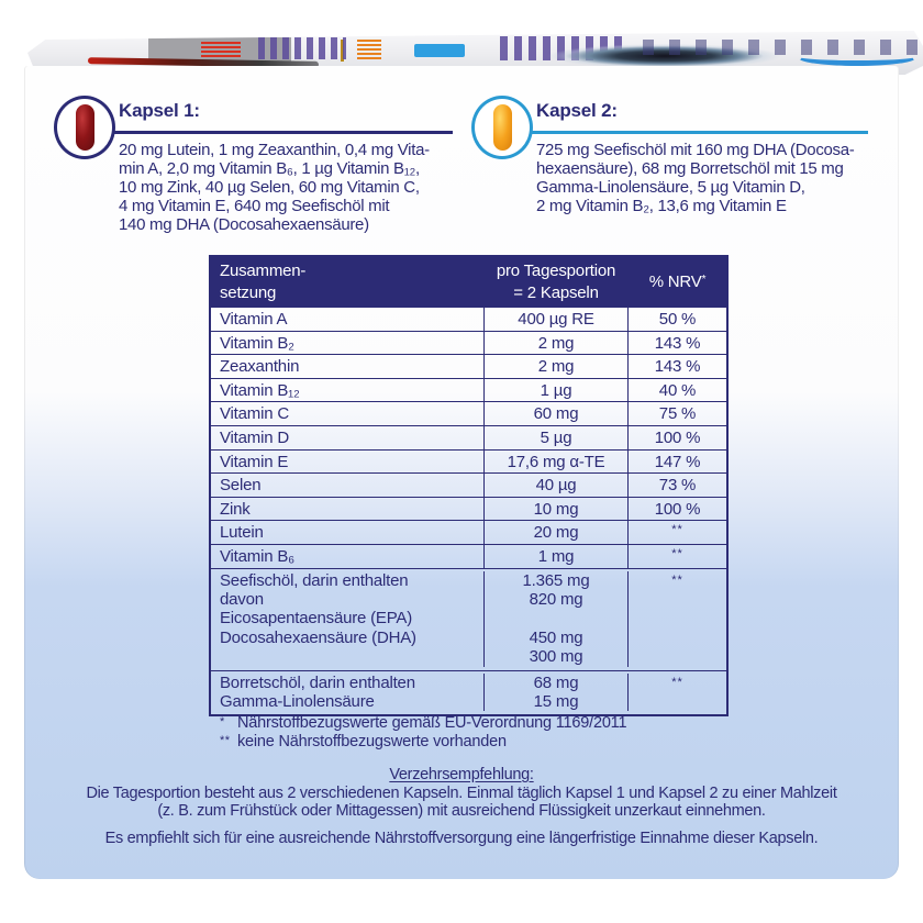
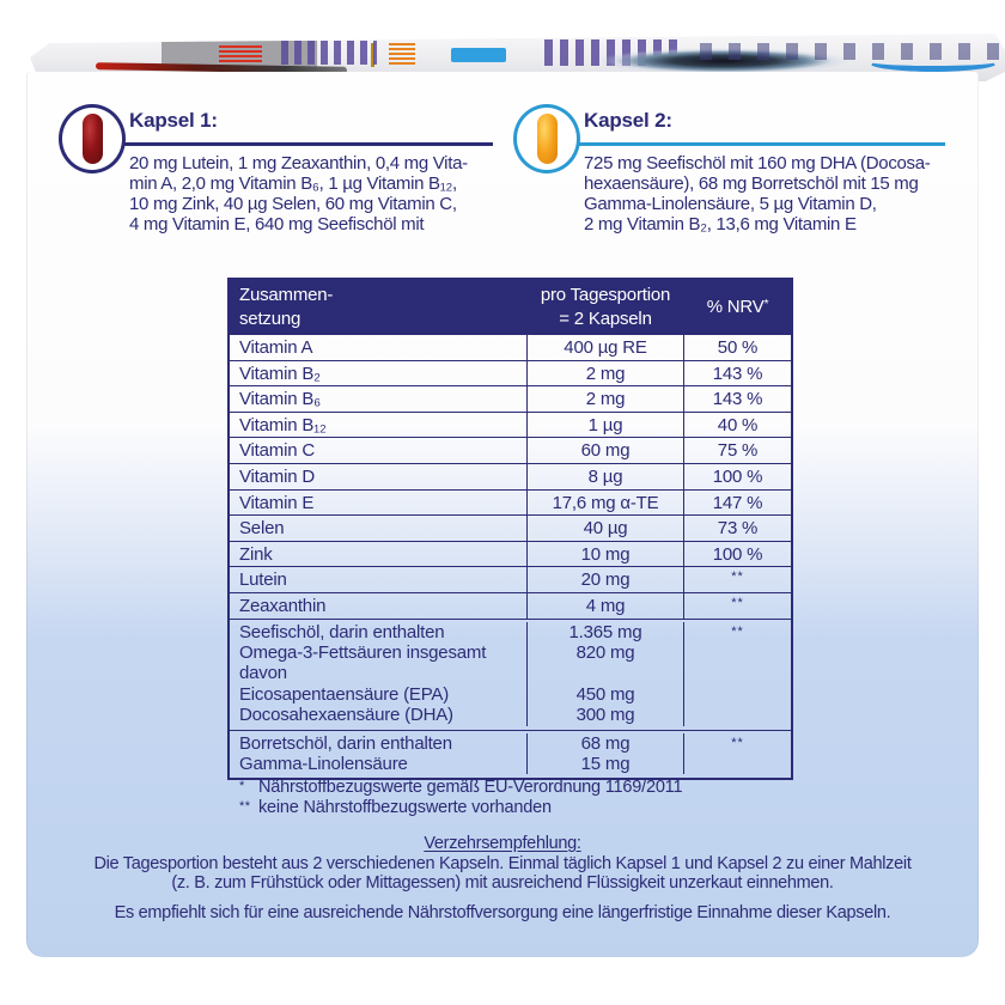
  Kapsel 1:
  20 mg Lutein, 1 mg Zeaxanthin, 0,4 mg Vita-
  min A, 2,0 mg Vitamin B₆, 1 µg Vitamin B₁₂,
  10 mg Zink, 40 µg Selen, 60 mg Vitamin C,
  4 mg Vitamin E, 640 mg Seefischöl mit
- 140 mg DHA (Docosahexaensäure)
  Kapsel 2:
  725 mg Seefischöl mit 160 mg DHA (Docosa-
  hexaensäure), 68 mg Borretschöl mit 15 mg
  Gamma-Linolensäure, 5 µg Vitamin D,
  2 mg Vitamin B₂, 13,6 mg Vitamin E
  Zusammen-
  setzung
  pro Tagesportion
  = 2 Kapseln
  % NRV*
  Vitamin A
  400 µg RE
  50 %
  Vitamin B₂
  2 mg
  143 %
- Zeaxanthin
+ Vitamin B₆
  2 mg
  143 %
  Vitamin B₁₂
  1 µg
  40 %
  Vitamin C
  60 mg
  75 %
  Vitamin D
- 5 µg
+ 8 µg
  100 %
  Vitamin E
  17,6 mg α-TE
  147 %
  Selen
  40 µg
  73 %
  Zink
  10 mg
  100 %
  Lutein
  20 mg
  **
- Vitamin B₆
+ Zeaxanthin
- 1 mg
+ 4 mg
  **
  Seefischöl, darin enthalten
+ Omega-3-Fettsäuren insgesamt
  davon
  Eicosapentaensäure (EPA)
  Docosahexaensäure (DHA)
  1.365 mg
  820 mg
  450 mg
  300 mg
  **
  Borretschöl, darin enthalten
  Gamma-Linolensäure
  68 mg
  15 mg
  **
  *
  Nährstoffbezugswerte gemäß EU-Verordnung 1169/2011
  **
  keine Nährstoffbezugswerte vorhanden
  Verzehrsempfehlung:
  Die Tagesportion besteht aus 2 verschiedenen Kapseln. Einmal täglich Kapsel 1 und Kapsel 2 zu einer Mahlzeit
  (z. B. zum Frühstück oder Mittagessen) mit ausreichend Flüssigkeit unzerkaut einnehmen.
  Es empfiehlt sich für eine ausreichende Nährstoffversorgung eine längerfristige Einnahme dieser Kapseln.
